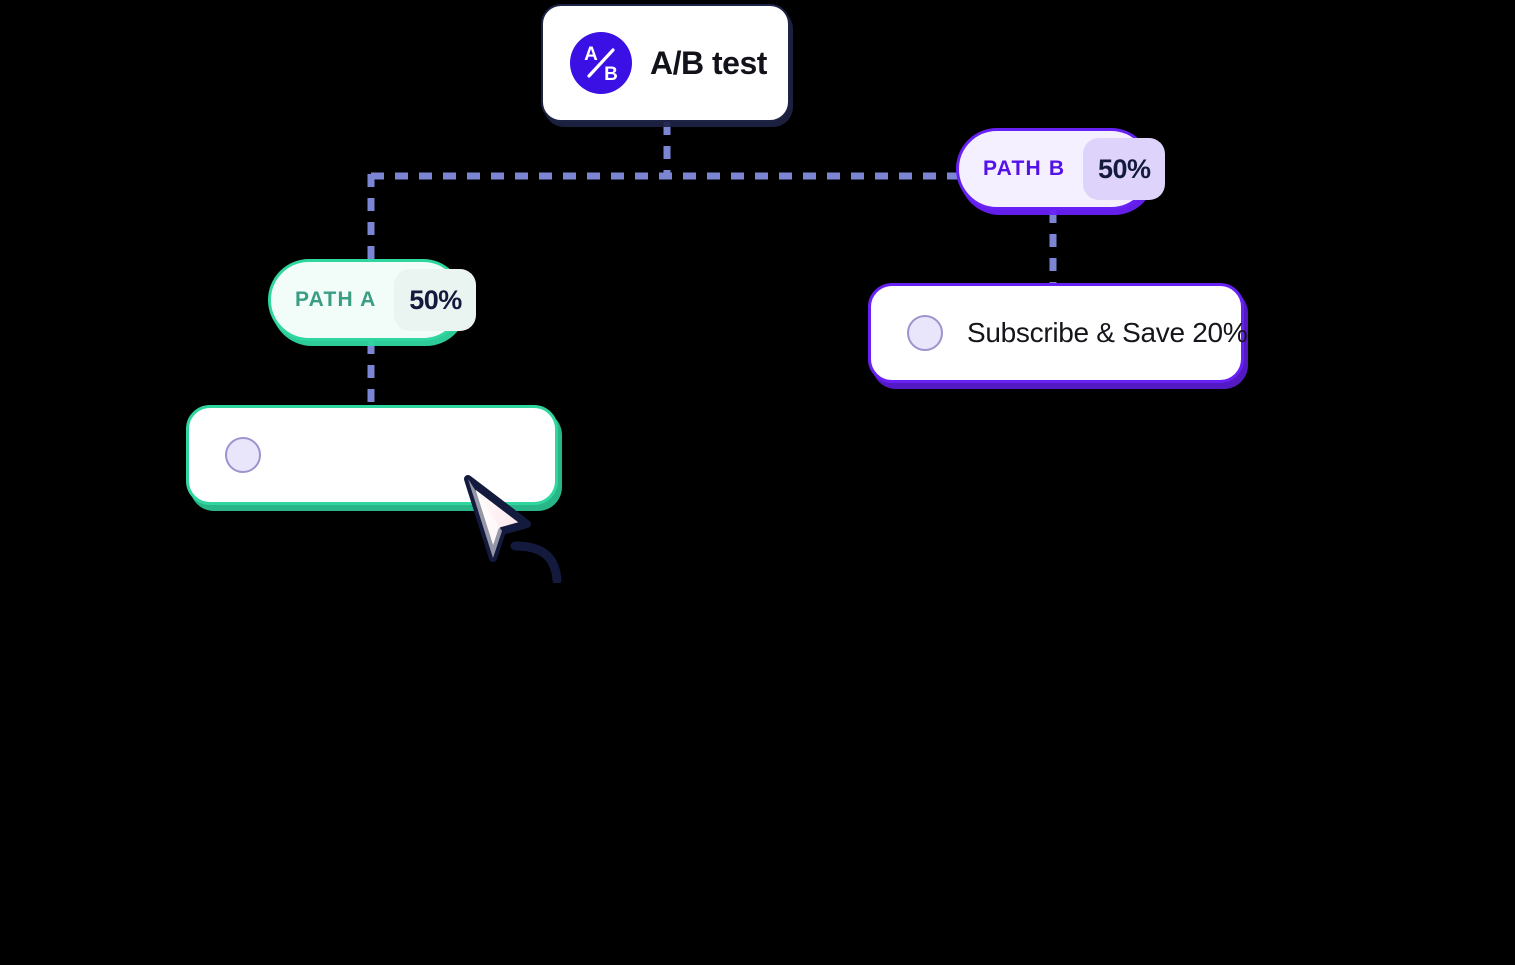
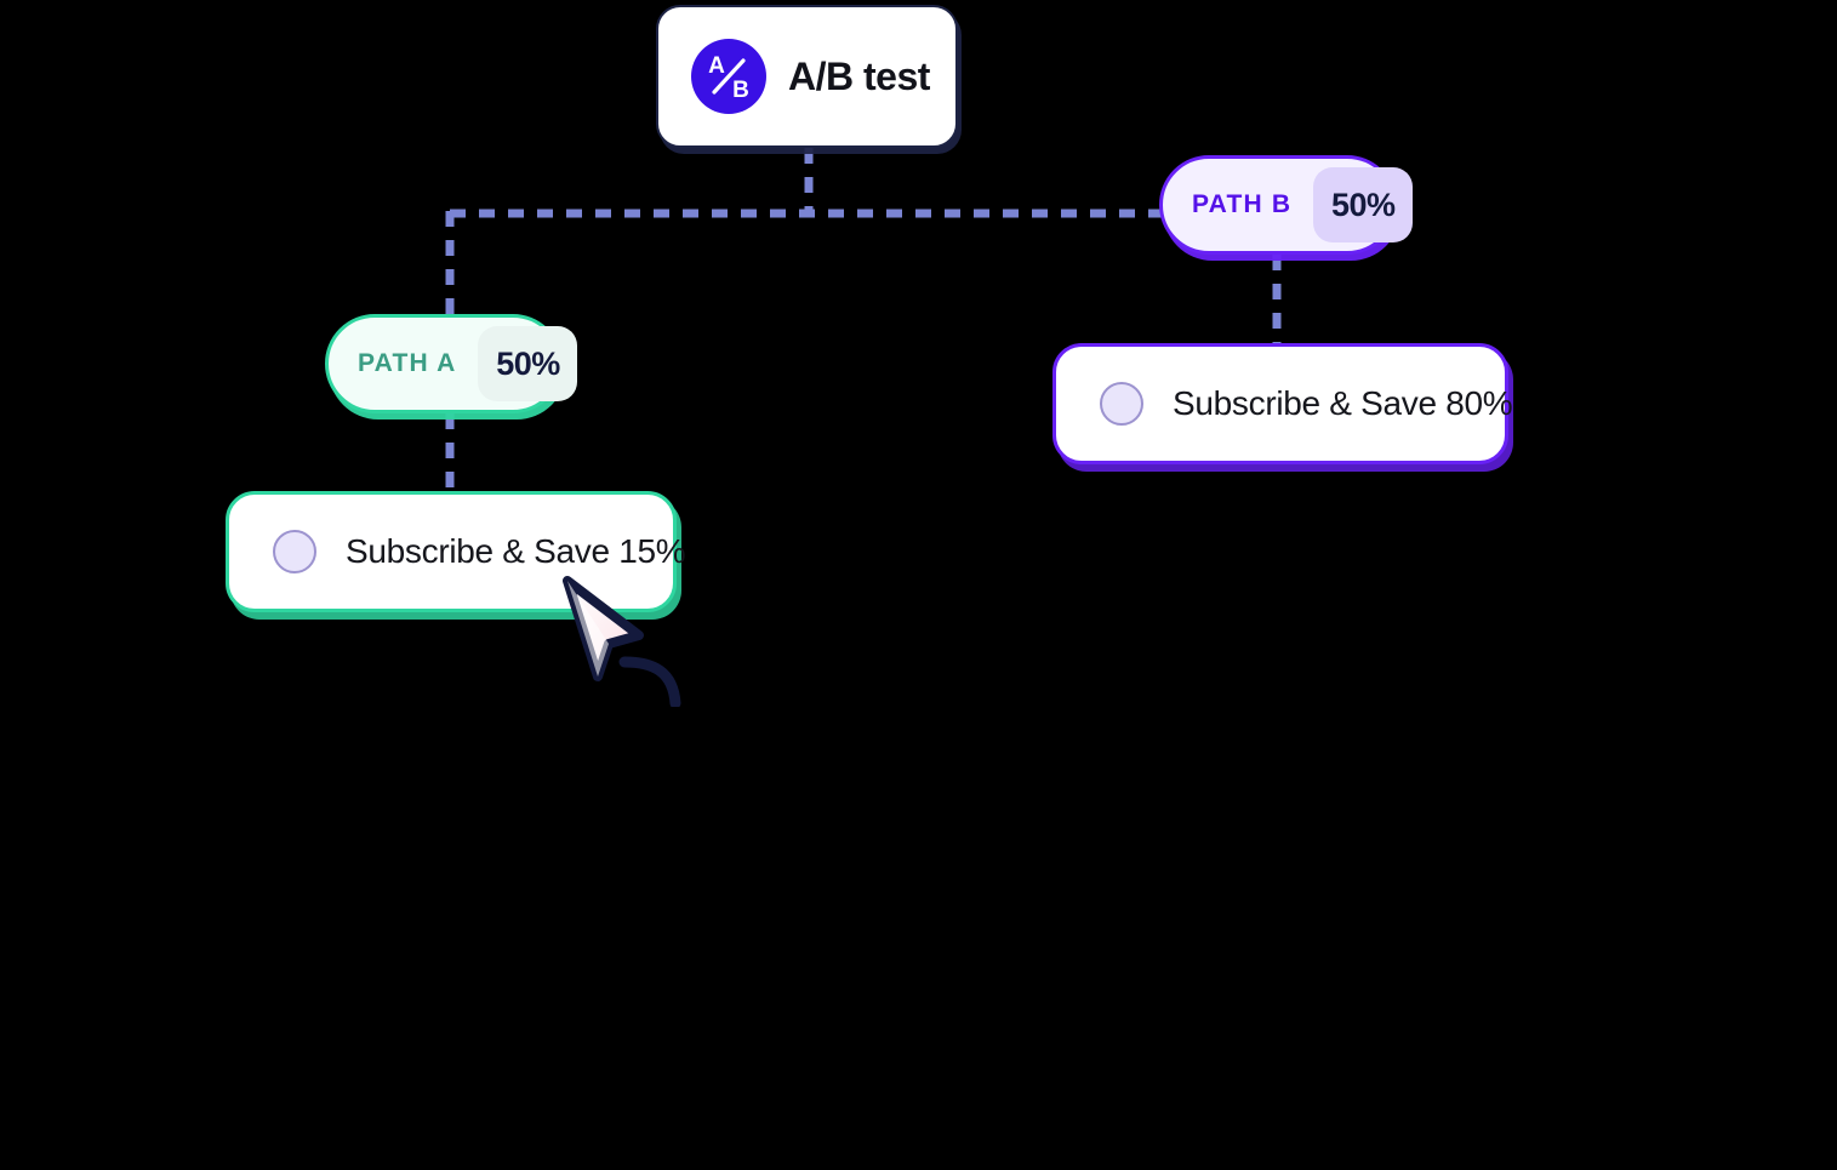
  A
  B
  A/B test
  PATH A
  50%
  PATH B
  50%
+ Subscribe & Save 15%
- Subscribe & Save 20%
+ Subscribe & Save 80%
